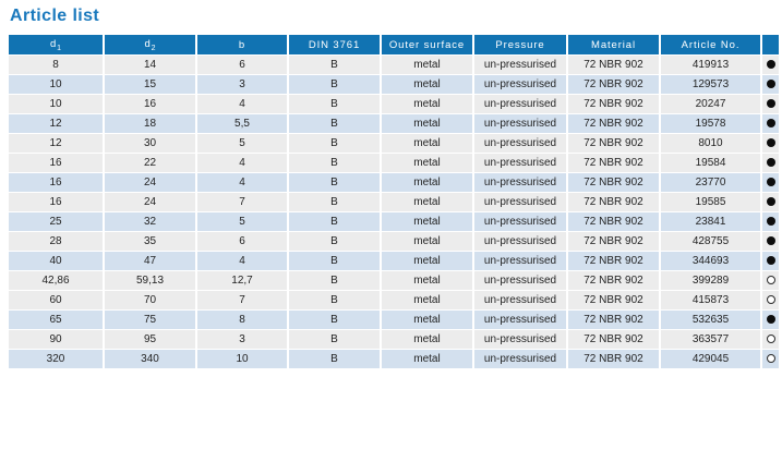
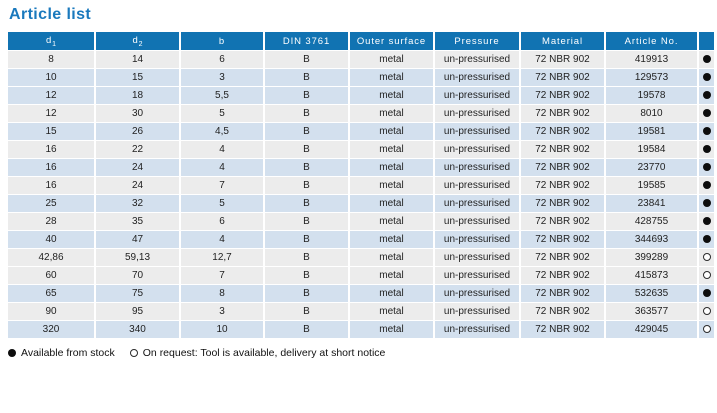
  Article list
  d	d	b	DIN 3761	Outer surface	Pressure	Material	Article No.
  8	14	6	B	metal	un-pressurised	72 NBR 902	419913
  10	15	3	B	metal	un-pressurised	72 NBR 902	129573
- 10	16	4	B	metal	un-pressurised	72 NBR 902	20247
  12	18	5,5	B	metal	un-pressurised	72 NBR 902	19578
  12	30	5	B	metal	un-pressurised	72 NBR 902	8010
+ 15	26	4,5	B	metal	un-pressurised	72 NBR 902	19581
  16	22	4	B	metal	un-pressurised	72 NBR 902	19584
  16	24	4	B	metal	un-pressurised	72 NBR 902	23770
  16	24	7	B	metal	un-pressurised	72 NBR 902	19585
  25	32	5	B	metal	un-pressurised	72 NBR 902	23841
  28	35	6	B	metal	un-pressurised	72 NBR 902	428755
  40	47	4	B	metal	un-pressurised	72 NBR 902	344693
  42,86	59,13	12,7	B	metal	un-pressurised	72 NBR 902	399289
  60	70	7	B	metal	un-pressurised	72 NBR 902	415873
  65	75	8	B	metal	un-pressurised	72 NBR 902	532635
  90	95	3	B	metal	un-pressurised	72 NBR 902	363577
  320	340	10	B	metal	un-pressurised	72 NBR 902	429045
+ Available from stock
+ On request: Tool is available, delivery at short notice
